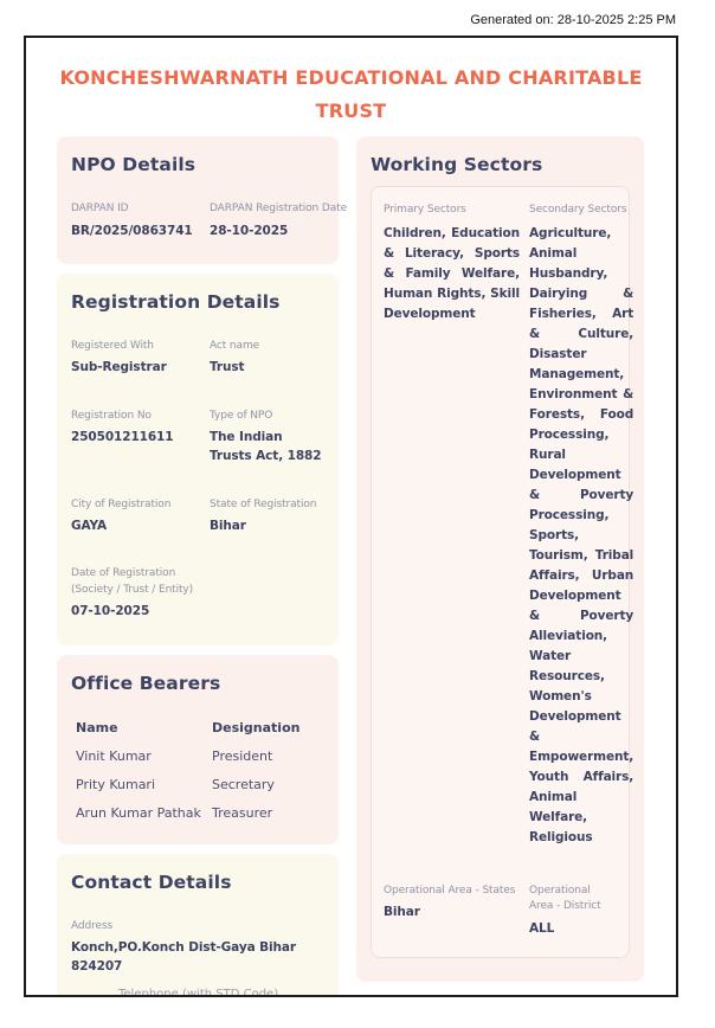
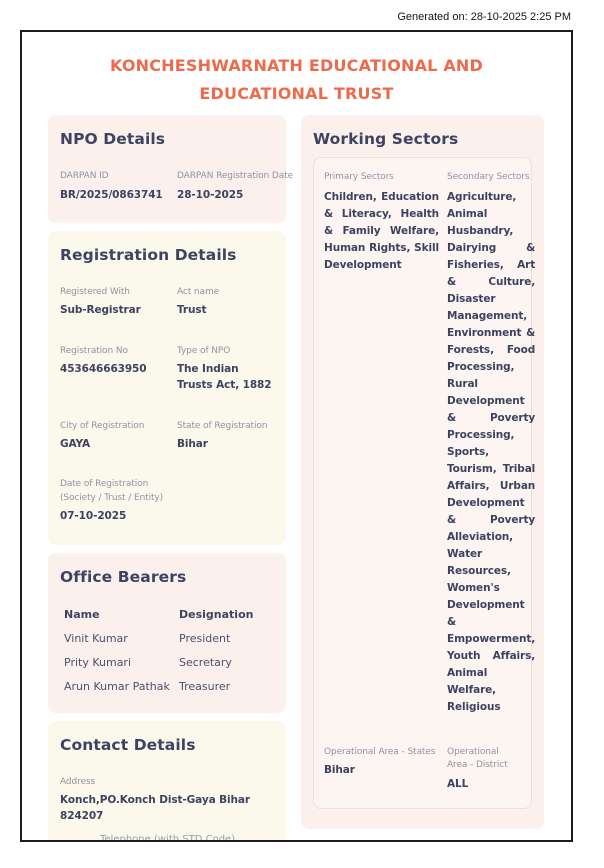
  Generated on: 28-10-2025 2:25 PM
- KONCHESHWARNATH EDUCATIONAL AND CHARITABLE TRUST
+ KONCHESHWARNATH EDUCATIONAL AND EDUCATIONAL TRUST
  NPO Details
  DARPAN ID
  BR/2025/0863741
  DARPAN Registration Date
  28-10-2025
  Registration Details
  Registered With
  Sub-Registrar
  Act name
  Trust
  Registration No
- 250501211611
+ 453646663950
  Type of NPO
  The Indian Trusts Act, 1882
  City of Registration
  GAYA
  State of Registration
  Bihar
  Date of Registration (Society / Trust / Entity)
  07-10-2025
  Office Bearers
  Name
  Designation
  Vinit Kumar
  President
  Prity Kumari
  Secretary
  Arun Kumar Pathak
  Treasurer
  Contact Details
  Address
  Konch,PO.Konch Dist-Gaya Bihar 824207
  Telephone (with STD Code)
  Working Sectors
  Primary Sectors
- Children, Education & Literacy, Sports & Family Welfare, Human Rights, Skill Development
+ Children, Education & Literacy, Health & Family Welfare, Human Rights, Skill Development
  Secondary Sectors
  Agriculture, Animal Husbandry, Dairying & Fisheries, Art & Culture, Disaster Management, Environment & Forests, Food Processing, Rural Development & Poverty Processing, Sports, Tourism, Tribal Affairs, Urban Development & Poverty Alleviation, Water Resources, Women's Development & Empowerment, Youth Affairs, Animal Welfare, Religious
  Operational Area - States
  Bihar
  Operational Area - District
  ALL
